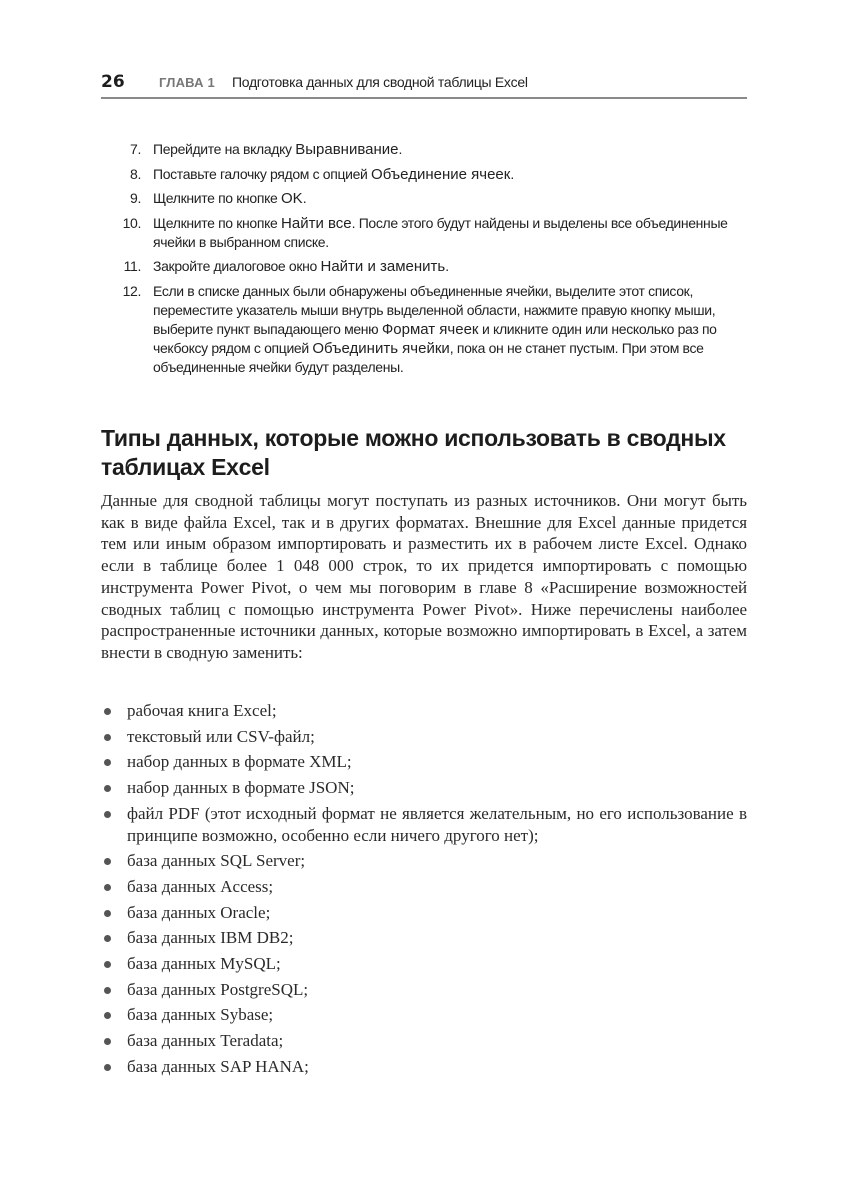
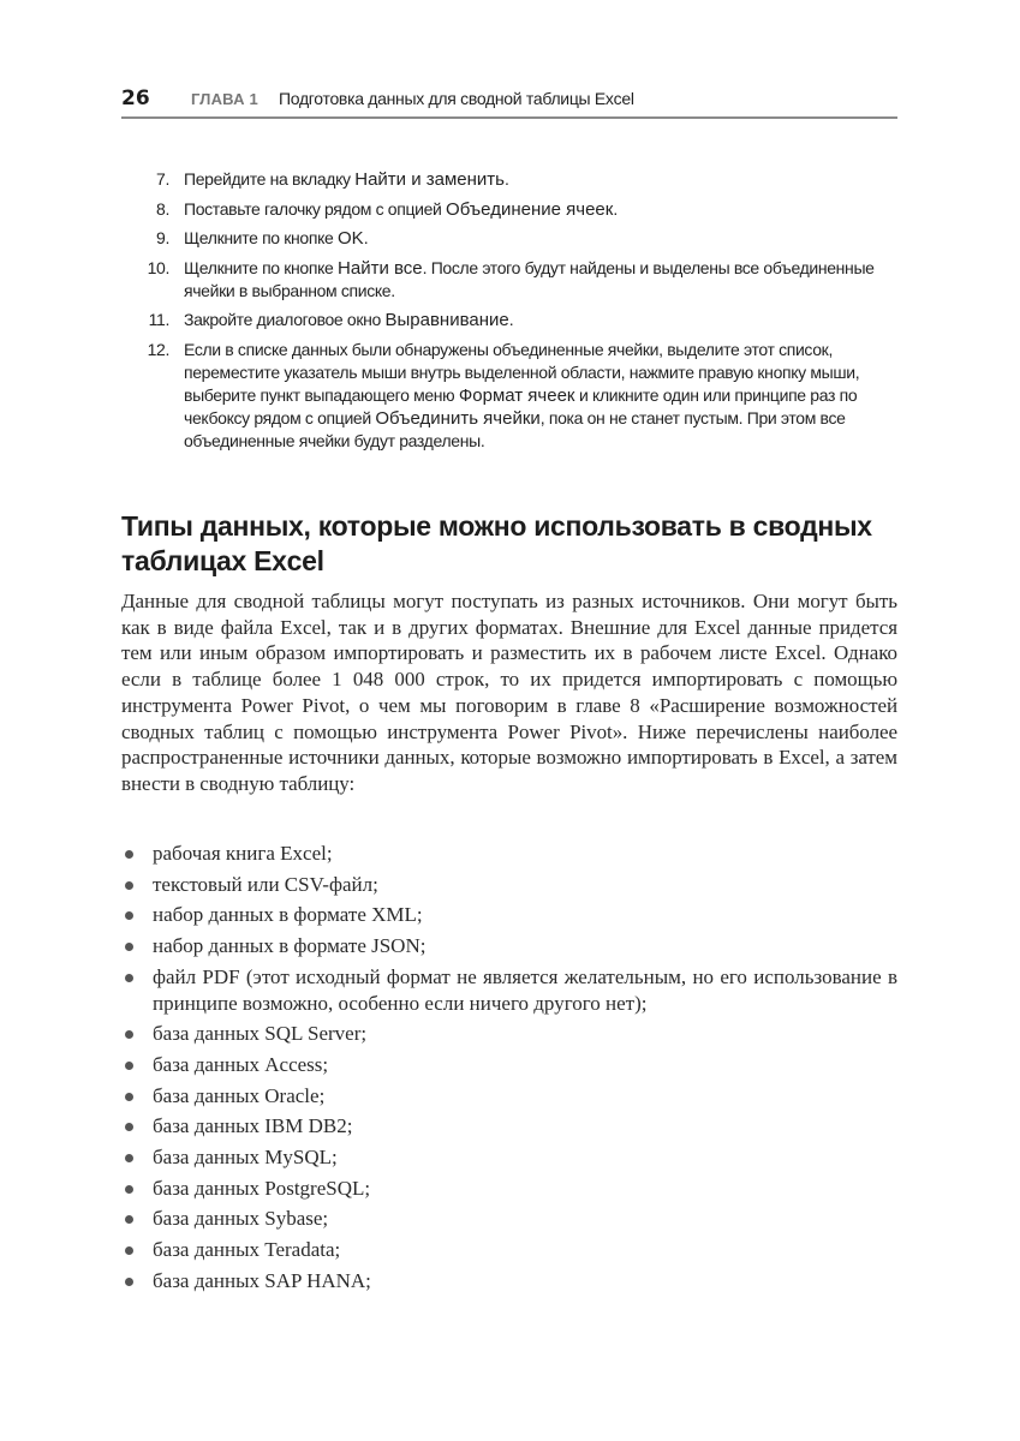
  26
  ГЛАВА 1
  Подготовка данных для сводной таблицы Excel
  7.
- Перейдите на вкладку Выравнивание.
+ Перейдите на вкладку Найти и заменить.
  8.
  Поставьте галочку рядом с опцией Объединение ячеек.
  9.
  Щелкните по кнопке OK.
  10.
  Щелкните по кнопке Найти все. После этого будут найдены и выделены все объединенные ячейки в выбранном списке.
  11.
- Закройте диалоговое окно Найти и заменить.
+ Закройте диалоговое окно Выравнивание.
  12.
- Если в списке данных были обнаружены объединенные ячейки, выделите этот список, переместите указатель мыши внутрь выделенной области, нажмите правую кнопку мыши, выберите пункт выпадающего меню Формат ячеек и кликните один или несколько раз по чекбоксу рядом с опцией Объединить ячейки, пока он не станет пустым. При этом все объединенные ячейки будут разделены.
+ Если в списке данных были обнаружены объединенные ячейки, выделите этот список, переместите указатель мыши внутрь выделенной области, нажмите правую кнопку мыши, выберите пункт выпадающего меню Формат ячеек и кликните один или принципе раз по чекбоксу рядом с опцией Объединить ячейки, пока он не станет пустым. При этом все объединенные ячейки будут разделены.
  Типы данных, которые можно использовать в сводных таблицах Excel
- Данные для сводной таблицы могут поступать из разных источников. Они могут быть как в виде файла Excel, так и в других форматах. Внешние для Excel данные придется тем или иным образом импортировать и разместить их в рабочем листе Excel. Однако если в таблице более 1 048 000 строк, то их придется импортировать с помощью инструмента Power Pivot, о чем мы поговорим в главе 8 «Расширение возможностей сводных таблиц с помощью инструмента Power Pivot». Ниже перечислены наиболее распространенные источники данных, которые возможно импортировать в Excel, а затем внести в сводную заменить:
+ Данные для сводной таблицы могут поступать из разных источников. Они могут быть как в виде файла Excel, так и в других форматах. Внешние для Excel данные придется тем или иным образом импортировать и разместить их в рабочем листе Excel. Однако если в таблице более 1 048 000 строк, то их придется импортировать с помощью инструмента Power Pivot, о чем мы поговорим в главе 8 «Расширение возможностей сводных таблиц с помощью инструмента Power Pivot». Ниже перечислены наиболее распространенные источники данных, которые возможно импортировать в Excel, а затем внести в сводную таблицу:
  рабочая книга Excel;
  текстовый или CSV-файл;
  набор данных в формате XML;
  набор данных в формате JSON;
  файл PDF (этот исходный формат не является желательным, но его исполь­зование в принципе возможно, особенно если ничего другого нет);
  база данных SQL Server;
  база данных Access;
  база данных Oracle;
  база данных IBM DB2;
  база данных MySQL;
  база данных PostgreSQL;
  база данных Sybase;
  база данных Teradata;
  база данных SAP HANA;
